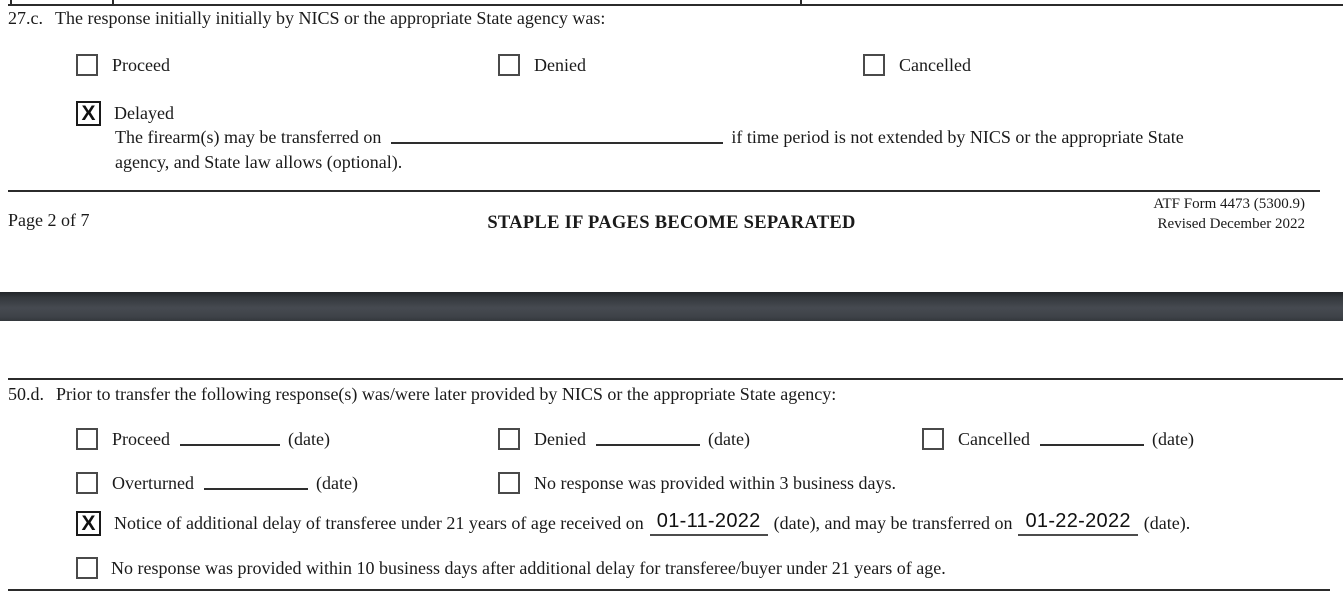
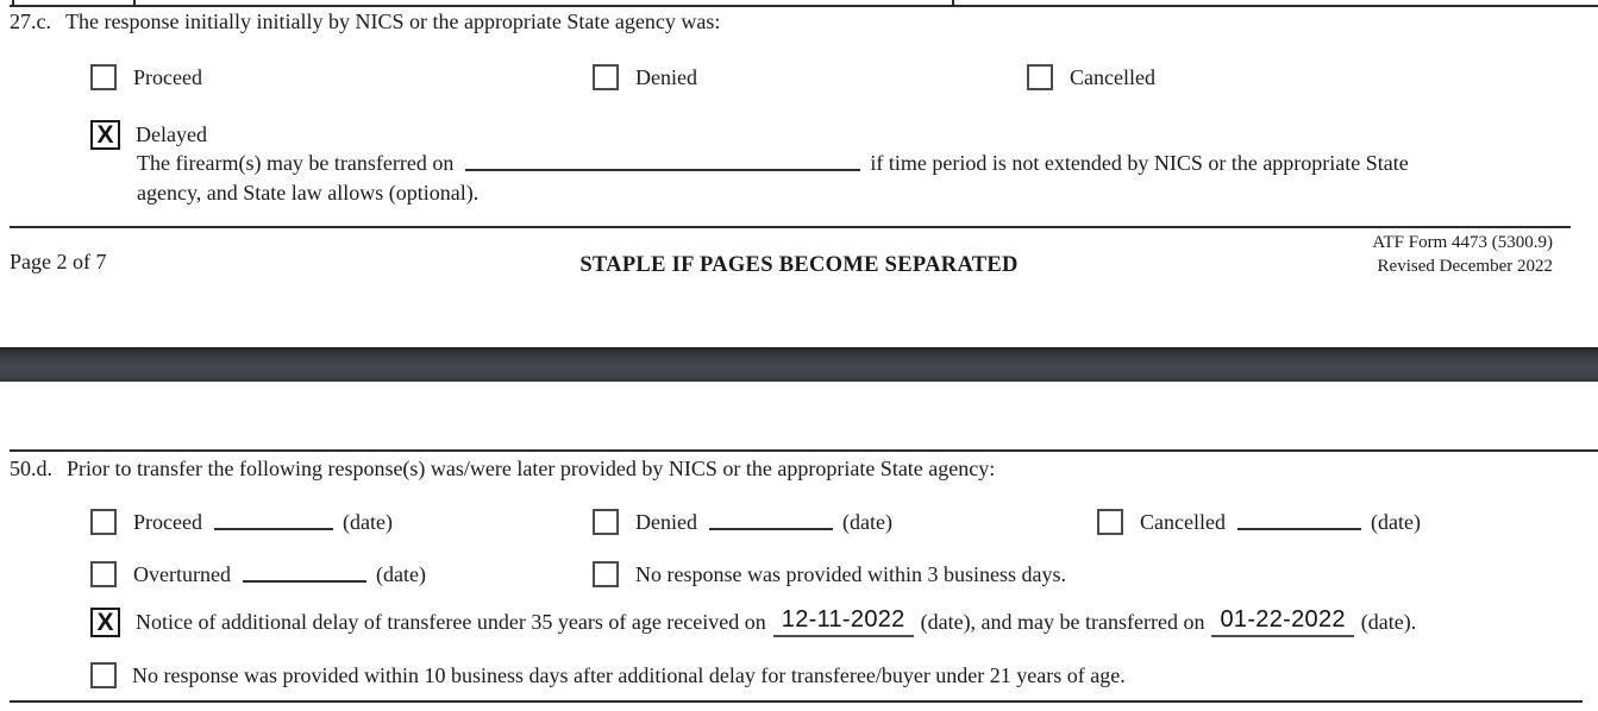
  27.c.
  The response initially initially by NICS or the appropriate State agency was:
  Proceed
  Denied
  Cancelled
  X
  Delayed
  The firearm(s) may be transferred on
  if time period is not extended by NICS or the appropriate State
  agency, and State law allows (optional).
  Page 2 of 7
  STAPLE IF PAGES BECOME SEPARATED
  ATF Form 4473 (5300.9)
  Revised December 2022
  50.d.
  Prior to transfer the following response(s) was/were later provided by NICS or the appropriate State agency:
  Proceed
  (date)
  Denied
  (date)
  Cancelled
  (date)
  Overturned
  (date)
  No response was provided within 3 business days.
  X
- Notice of additional delay of transferee under 21 years of age received on
+ Notice of additional delay of transferee under 35 years of age received on
- 01-11-2022
+ 12-11-2022
  (date), and may be transferred on
  01-22-2022
  (date).
  No response was provided within 10 business days after additional delay for transferee/buyer under 21 years of age.
